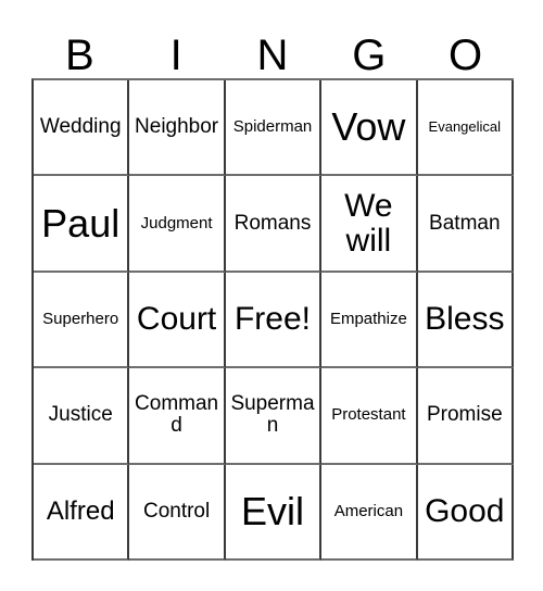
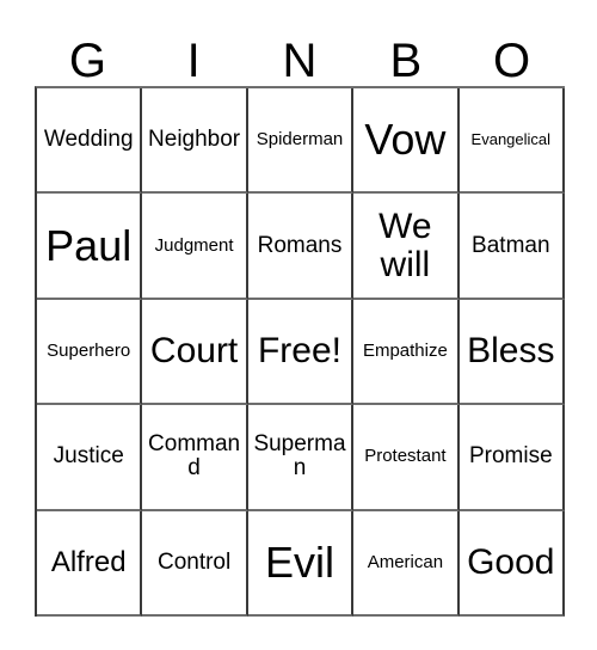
- B
+ G
  I
  N
- G
+ B
  O
  Wedding
  Neighbor
  Spiderman
  Vow
  Evangelical
  Paul
  Judgment
  Romans
  We will
  Batman
  Superhero
  Court
  Free!
  Empathize
  Bless
  Justice
  Command
  Superman
  Protestant
  Promise
  Alfred
  Control
  Evil
  American
  Good
